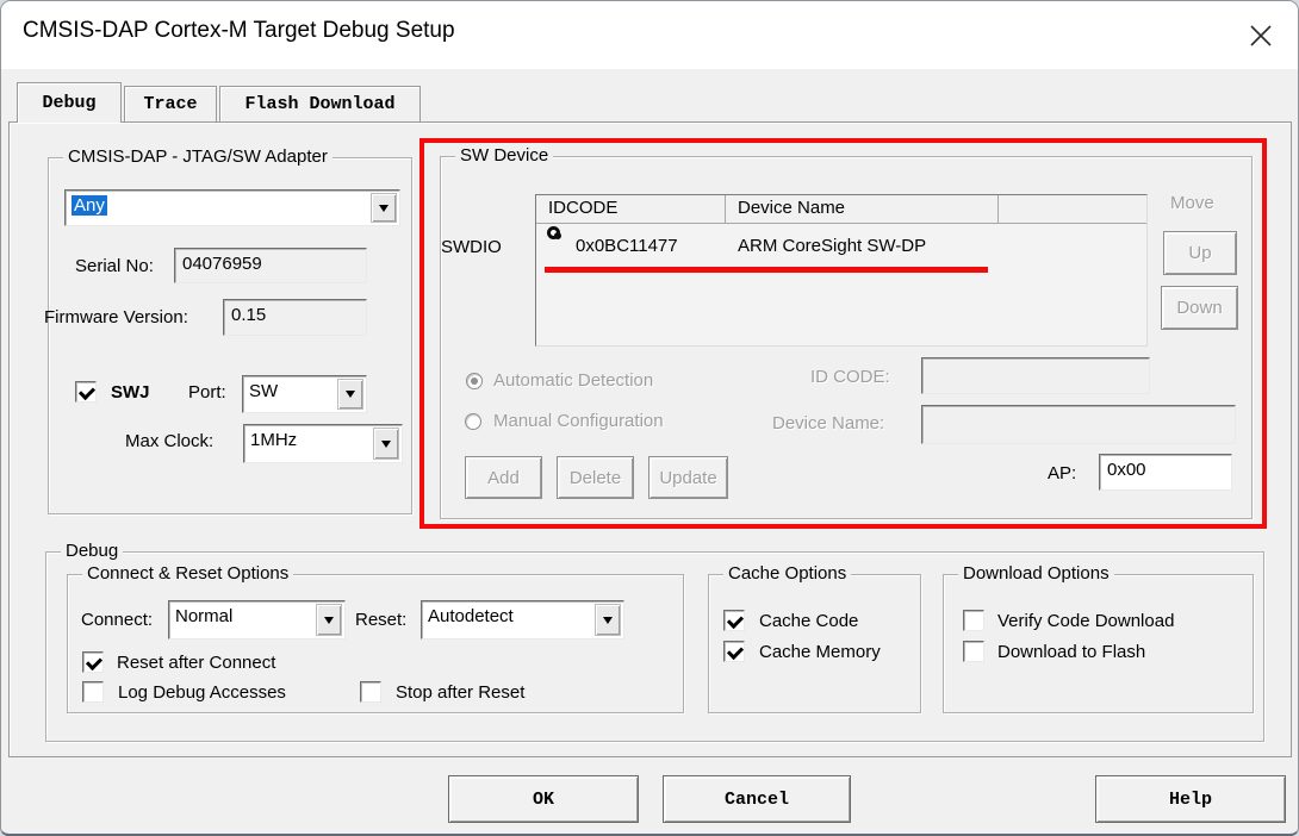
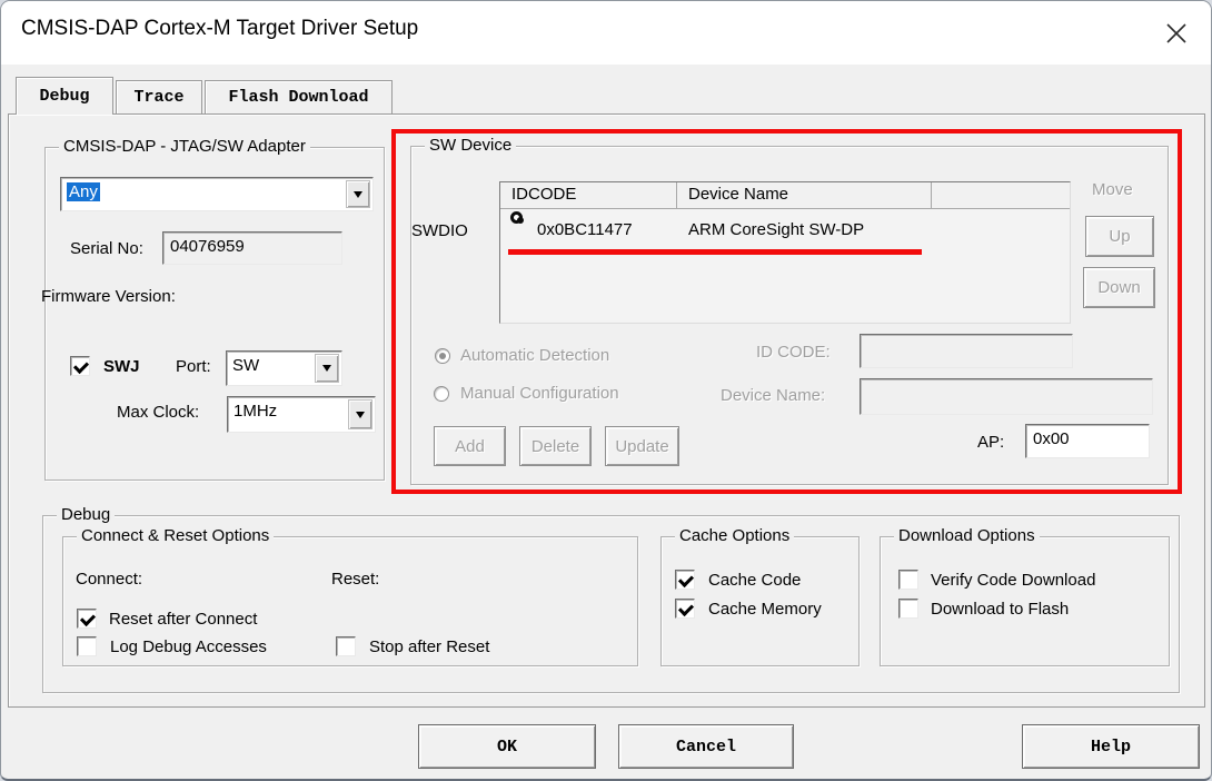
- CMSIS-DAP Cortex-M Target Debug Setup
+ CMSIS-DAP Cortex-M Target Driver Setup
  Debug
  Trace
  Flash Download
  CMSIS-DAP - JTAG/SW Adapter
  Any
  Serial No:
  04076959
  Firmware Version:
- 0.15
  SWJ
  Port:
  SW
  Max Clock:
  1MHz
  SW Device
  SWDIO
  IDCODE
  Device Name
  0x0BC11477
  ARM CoreSight SW-DP
  Move
  Up
  Down
  Automatic Detection
  Manual Configuration
  ID CODE:
  Device Name:
  Add
  Delete
  Update
  AP:
  0x00
  Debug
  Connect & Reset Options
  Connect:
- Normal
  Reset:
- Autodetect
  Reset after Connect
  Log Debug Accesses
  Stop after Reset
  Cache Options
  Cache Code
  Cache Memory
  Download Options
  Verify Code Download
  Download to Flash
  OK
  Cancel
  Help
